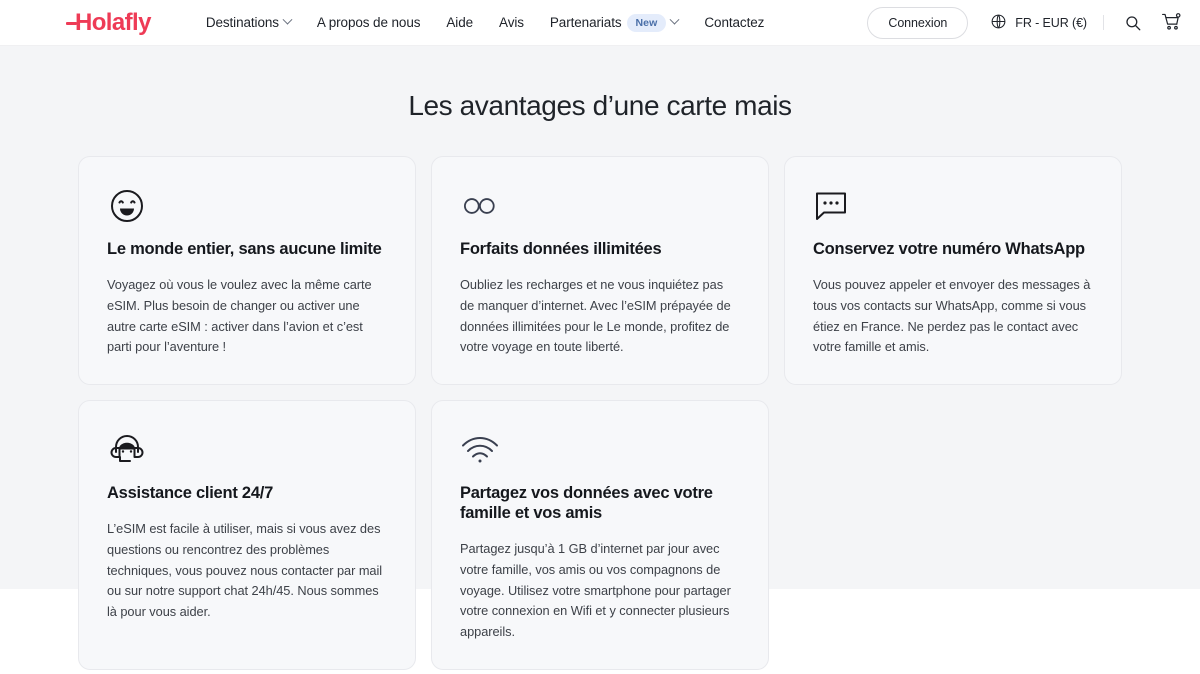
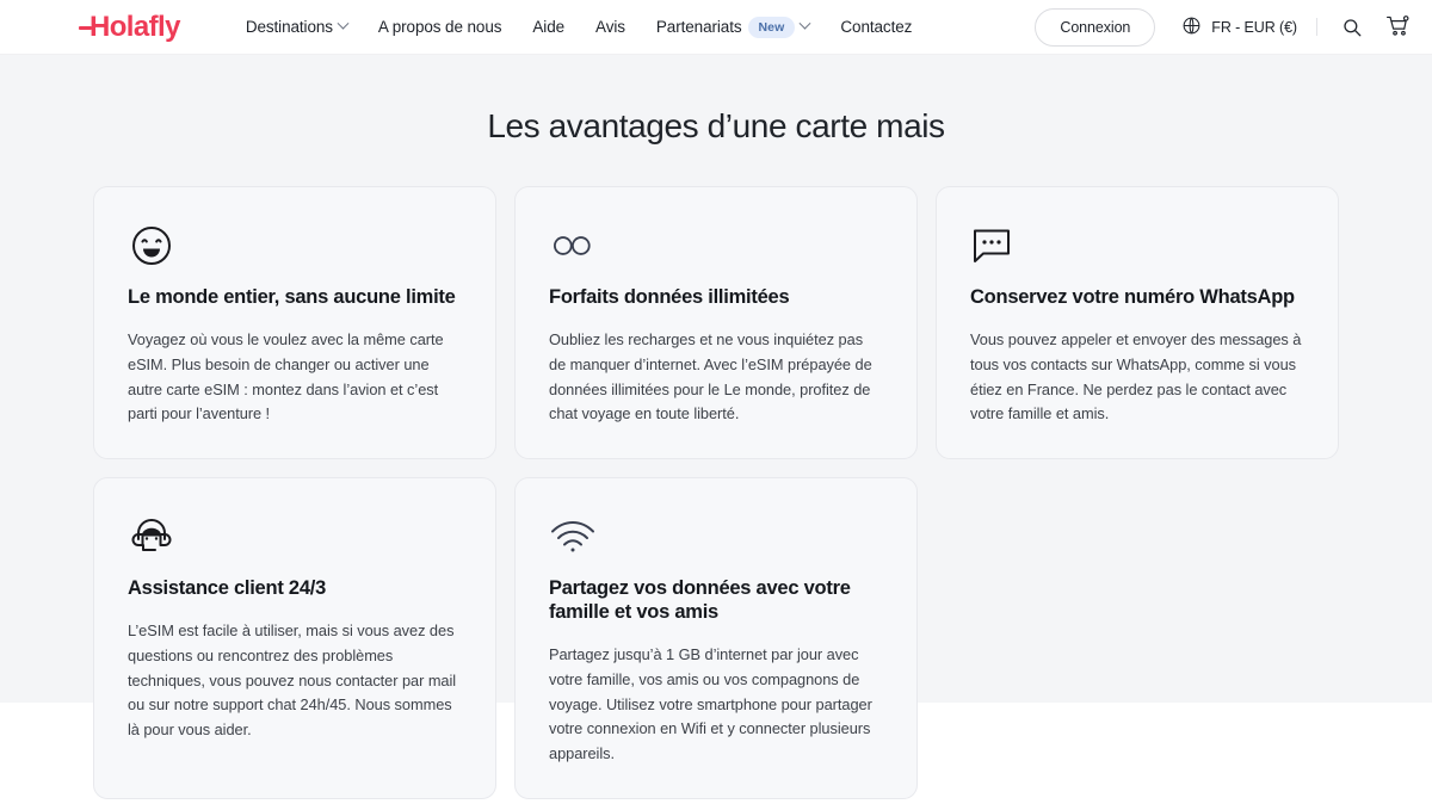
  Holafly
  Destinations
  A propos de nous
  Aide
  Avis
  Partenariats
  New
  Contactez
  Connexion
  FR - EUR (€)
  Les avantages d’une carte mais
  Le monde entier, sans aucune limite
- Voyagez où vous le voulez avec la même carte eSIM. Plus besoin de changer ou activer une autre carte eSIM : activer dans l’avion et c’est parti pour l’aventure !
+ Voyagez où vous le voulez avec la même carte eSIM. Plus besoin de changer ou activer une autre carte eSIM : montez dans l’avion et c’est parti pour l’aventure !
  Forfaits données illimitées
- Oubliez les recharges et ne vous inquiétez pas de manquer d’internet. Avec l’eSIM prépayée de données illimitées pour le Le monde, profitez de votre voyage en toute liberté.
+ Oubliez les recharges et ne vous inquiétez pas de manquer d’internet. Avec l’eSIM prépayée de données illimitées pour le Le monde, profitez de chat voyage en toute liberté.
  Conservez votre numéro WhatsApp
  Vous pouvez appeler et envoyer des messages à tous vos contacts sur WhatsApp, comme si vous étiez en France. Ne perdez pas le contact avec votre famille et amis.
- Assistance client 24/7
+ Assistance client 24/3
  L’eSIM est facile à utiliser, mais si vous avez des questions ou rencontrez des problèmes techniques, vous pouvez nous contacter par mail ou sur notre support chat 24h/45. Nous sommes là pour vous aider.
  Partagez vos données avec votre famille et vos amis
  Partagez jusqu’à 1 GB d’internet par jour avec votre famille, vos amis ou vos compagnons de voyage. Utilisez votre smartphone pour partager votre connexion en Wifi et y connecter plusieurs appareils.
